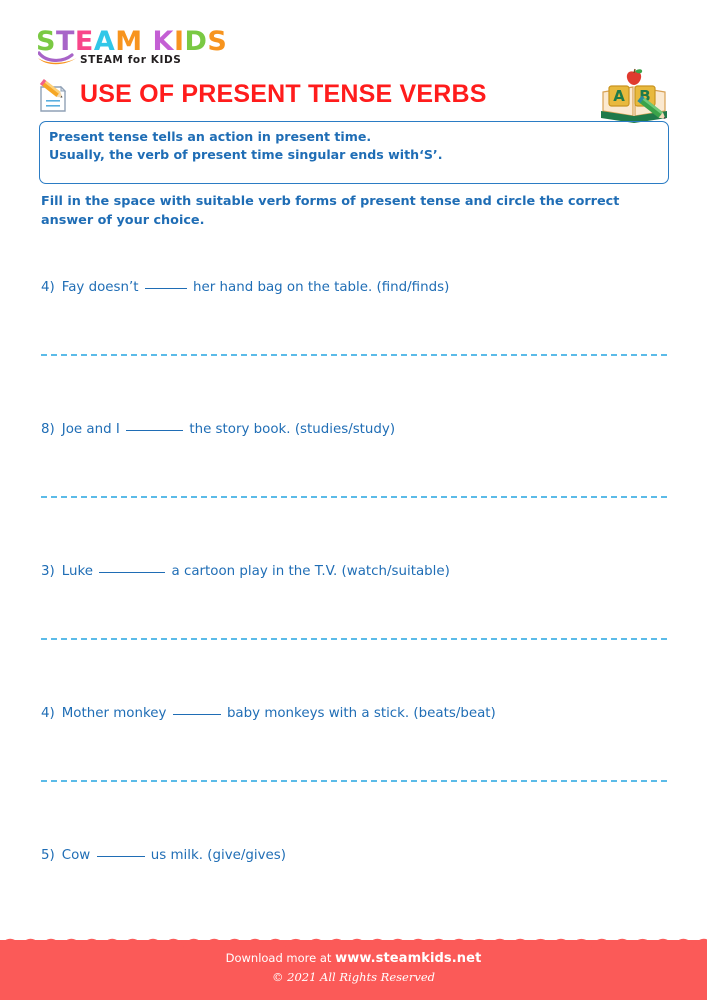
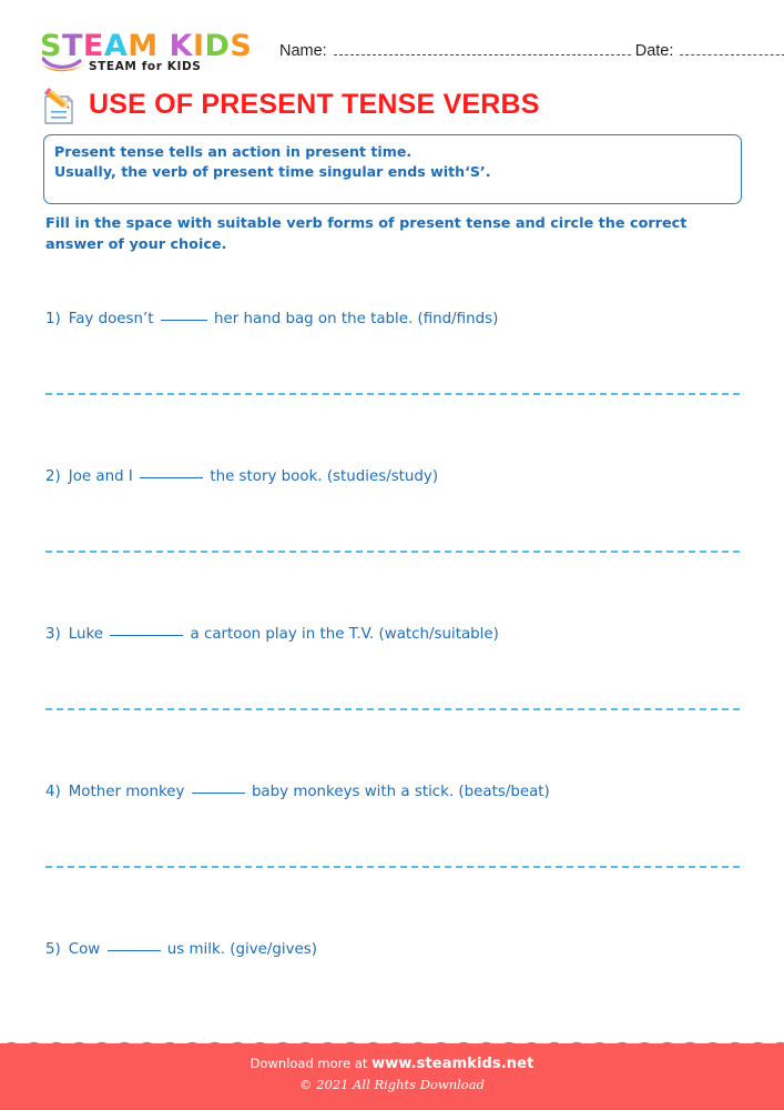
  STEAM KIDS
  STEAM for KIDS
+ Name:
+ Date:
  USE OF PRESENT TENSE VERBS
- A
- B
  Present tense tells an action in present time.
  Usually, the verb of present time singular ends with‘S’.
  Fill in the space with suitable verb forms of present tense and circle the correct answer of your choice.
- 4) Fay doesn’t her hand bag on the table. (find/finds)
+ 1) Fay doesn’t her hand bag on the table. (find/finds)
- 8) Joe and I the story book. (studies/study)
+ 2) Joe and I the story book. (studies/study)
  3) Luke a cartoon play in the T.V. (watch/suitable)
  4) Mother monkey baby monkeys with a stick. (beats/beat)
  5) Cow us milk. (give/gives)
  Download more at www.steamkids.net
- © 2021 All Rights Reserved
+ © 2021 All Rights Download
